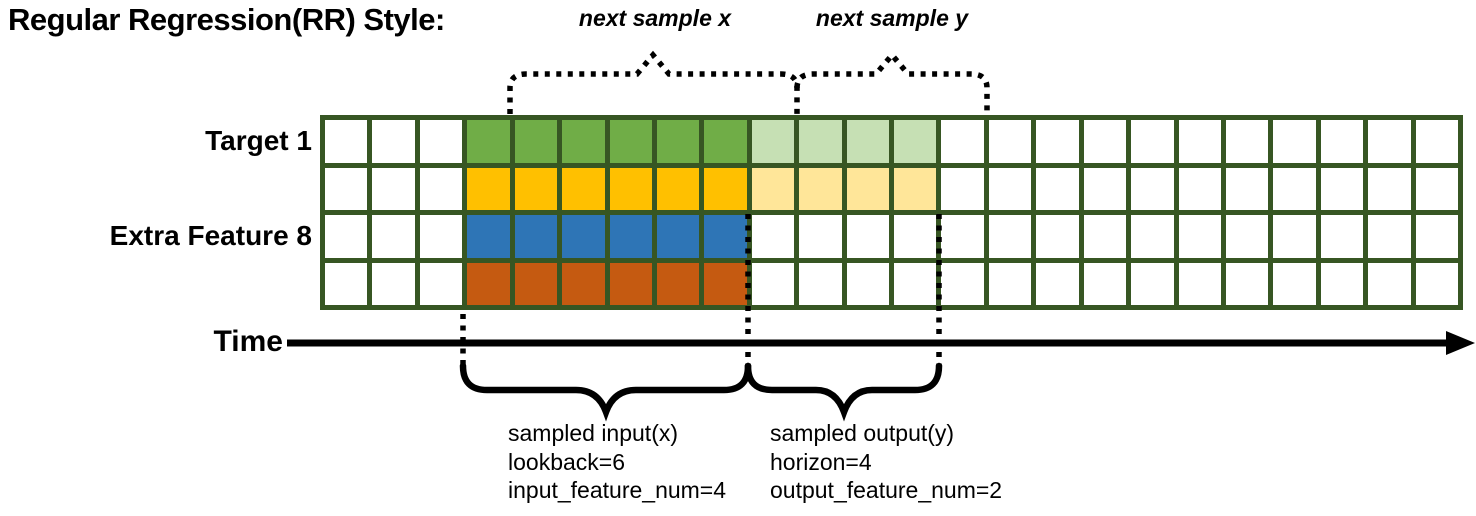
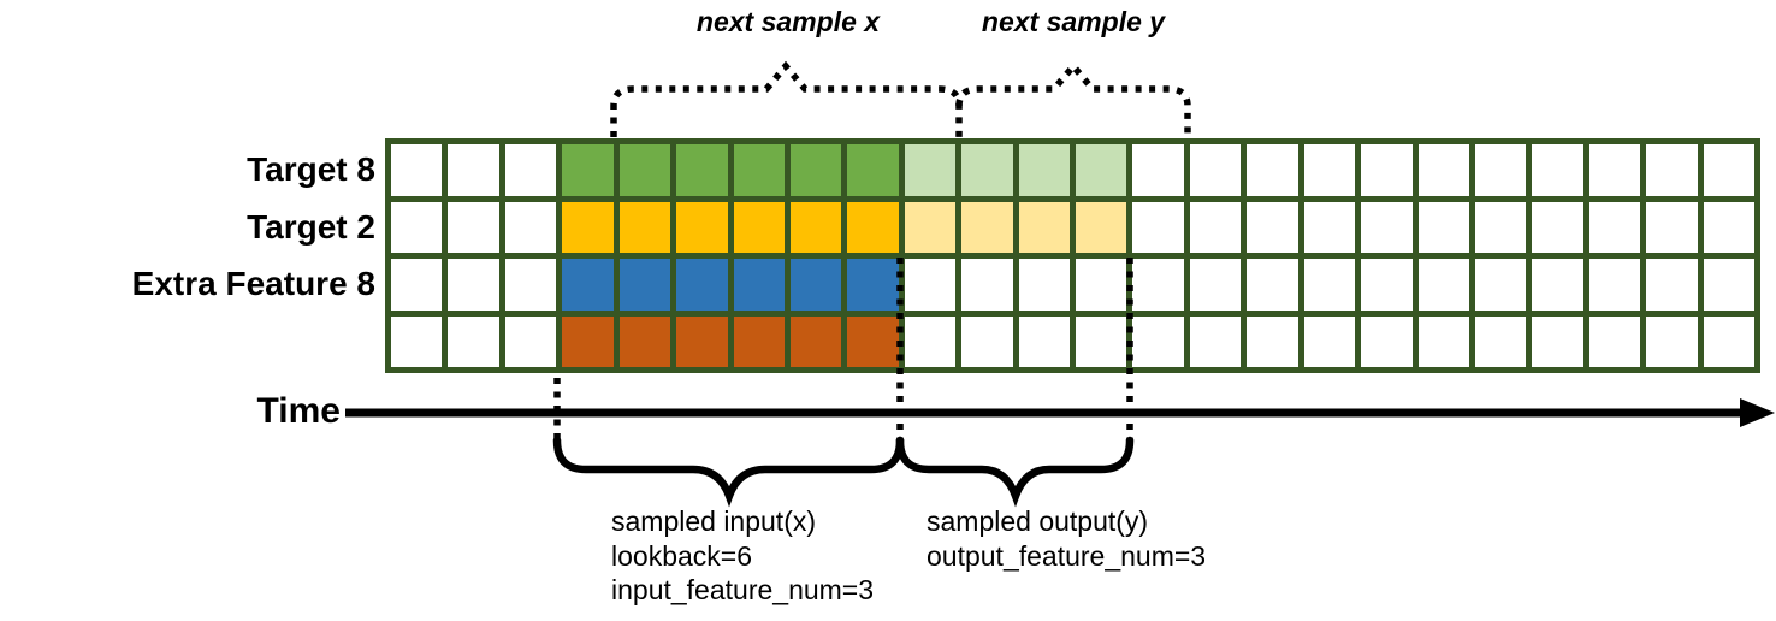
- Regular Regression(RR) Style:
  next sample x
  next sample y
- Target 1
+ Target 8
+ Target 2
  Extra Feature 8
  Time
  sampled input(x)
  lookback=6
- input_feature_num=4
+ input_feature_num=3
  sampled output(y)
- horizon=4
- output_feature_num=2
+ output_feature_num=3
